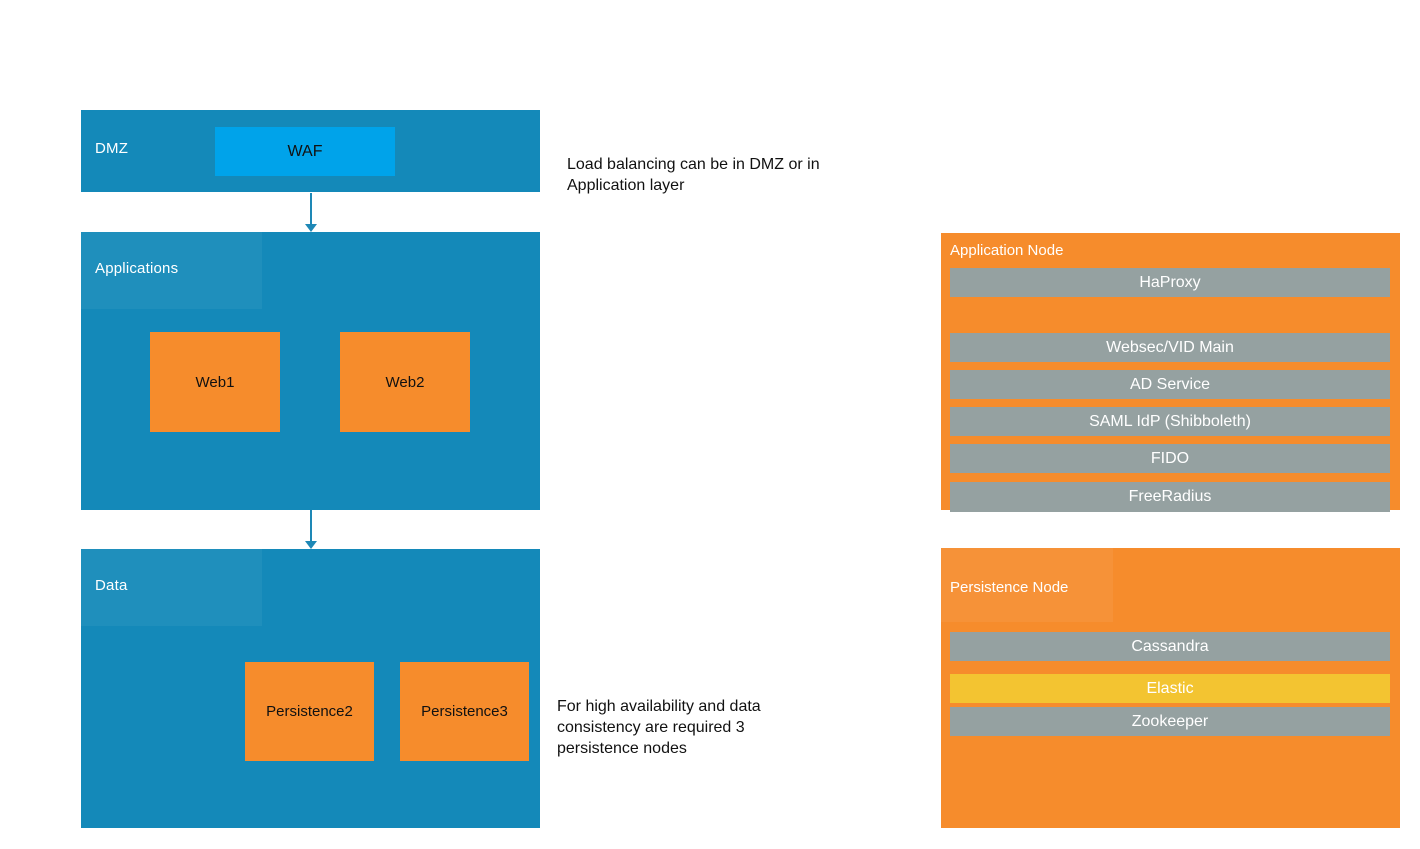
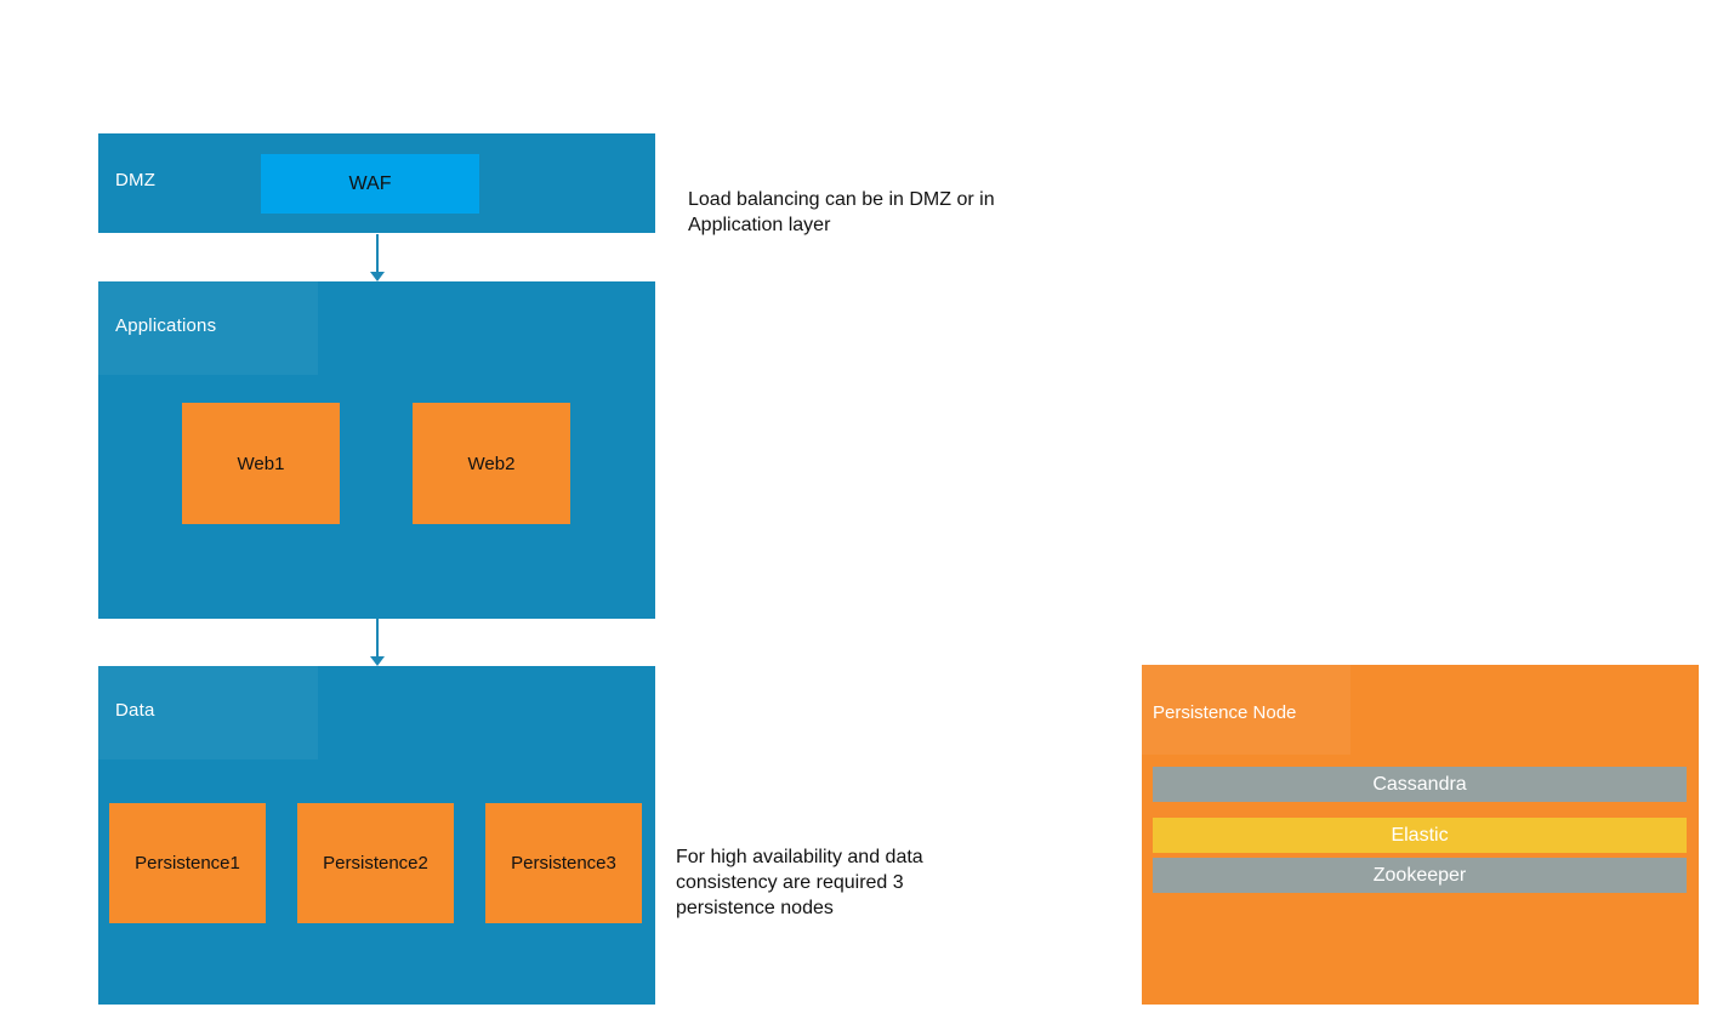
  DMZ
  WAF
  Applications
  Web1
  Web2
  Data
+ Persistence1
  Persistence2
  Persistence3
  Load balancing can be in DMZ or in
  Application layer
  For high availability and data
  consistency are required 3
  persistence nodes
- Application Node
- HaProxy
- Websec/VID Main
- AD Service
- SAML IdP (Shibboleth)
- FIDO
- FreeRadius
  Persistence Node
  Cassandra
  Elastic
  Zookeeper
